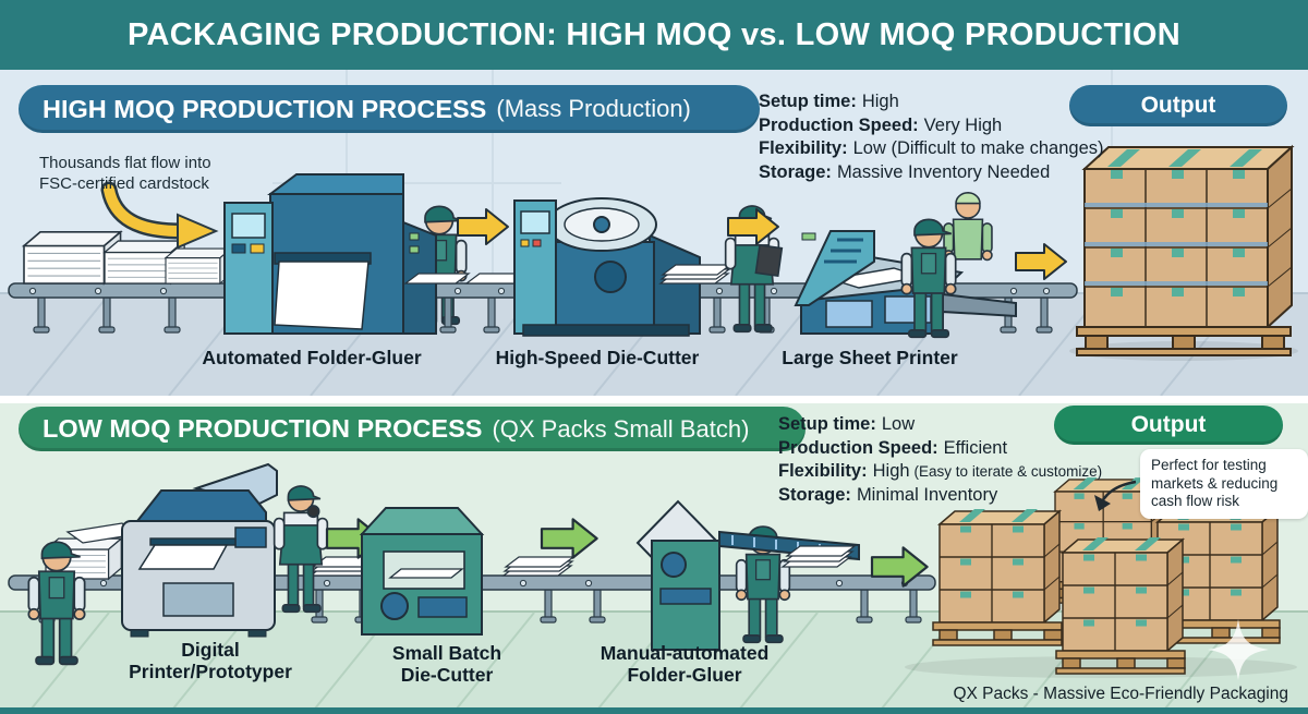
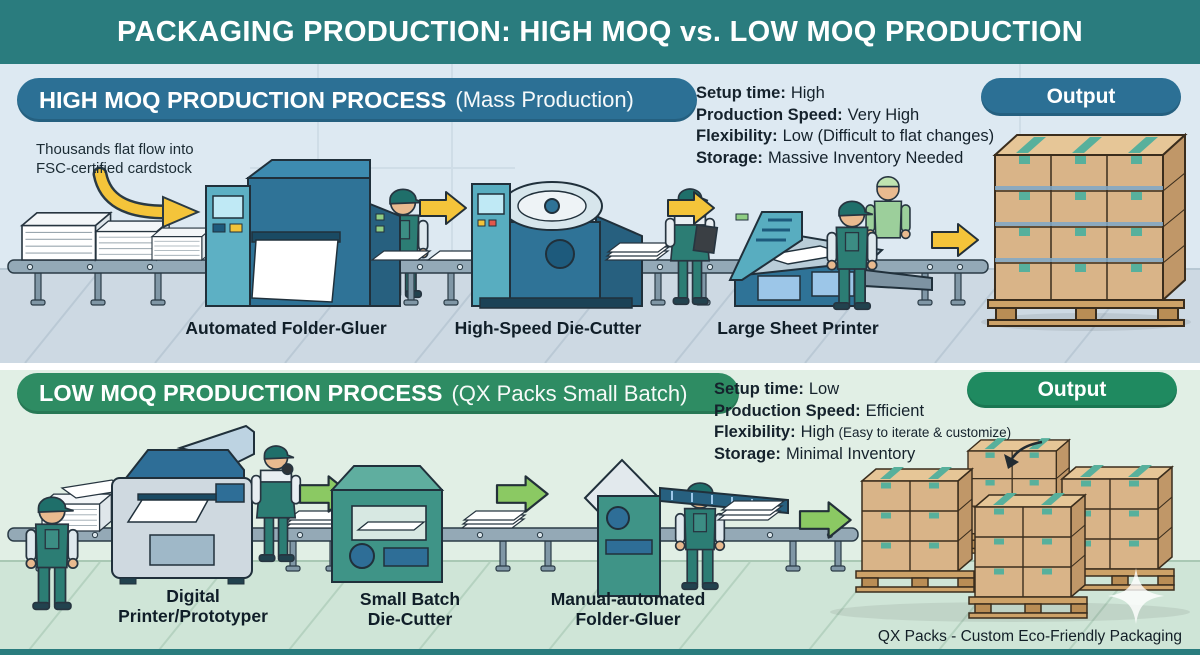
  PACKAGING PRODUCTION: HIGH MOQ vs. LOW MOQ PRODUCTION
  HIGH MOQ PRODUCTION PROCESS
  (Mass Production)
  Thousands flat flow into
  FSC-certified cardstock
  Setup time: High
  Production Speed: Very High
- Flexibility: Low (Difficult to make changes)
+ Flexibility: Low (Difficult to flat changes)
  Storage: Massive Inventory Needed
  Output
  Automated Folder-Gluer
  High-Speed Die-Cutter
  Large Sheet Printer
  LOW MOQ PRODUCTION PROCESS
  (QX Packs Small Batch)
  Setup time: Low
  Production Speed: Efficient
  Flexibility: High (Easy to iterate & customize)
  Storage: Minimal Inventory
  Output
- Perfect for testing
- markets & reducing
- cash flow risk
  Digital
  Printer/Prototyper
  Small Batch
  Die-Cutter
  Manual-automated
  Folder-Gluer
- QX Packs - Massive Eco-Friendly Packaging
+ QX Packs - Custom Eco-Friendly Packaging
